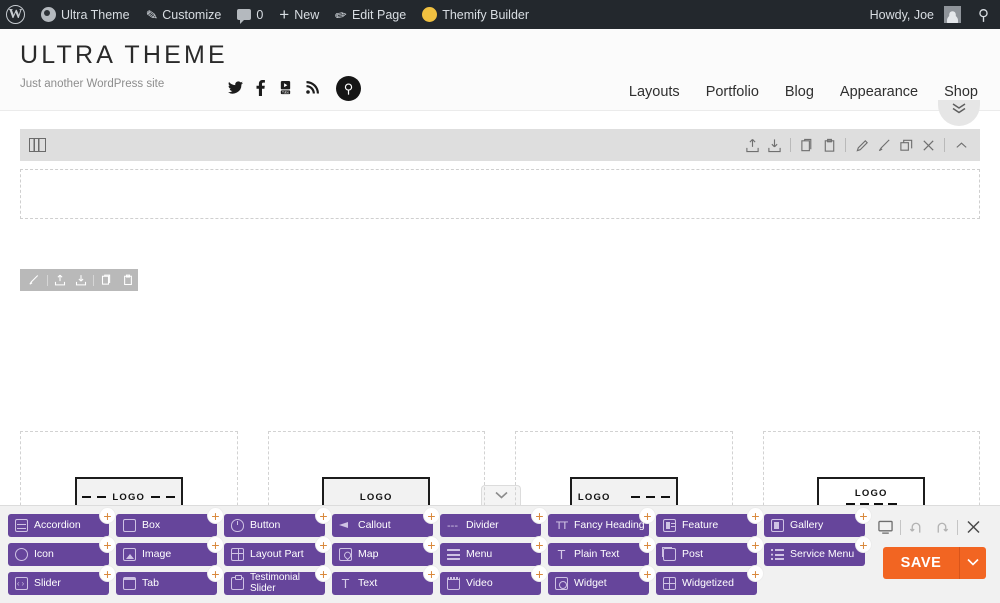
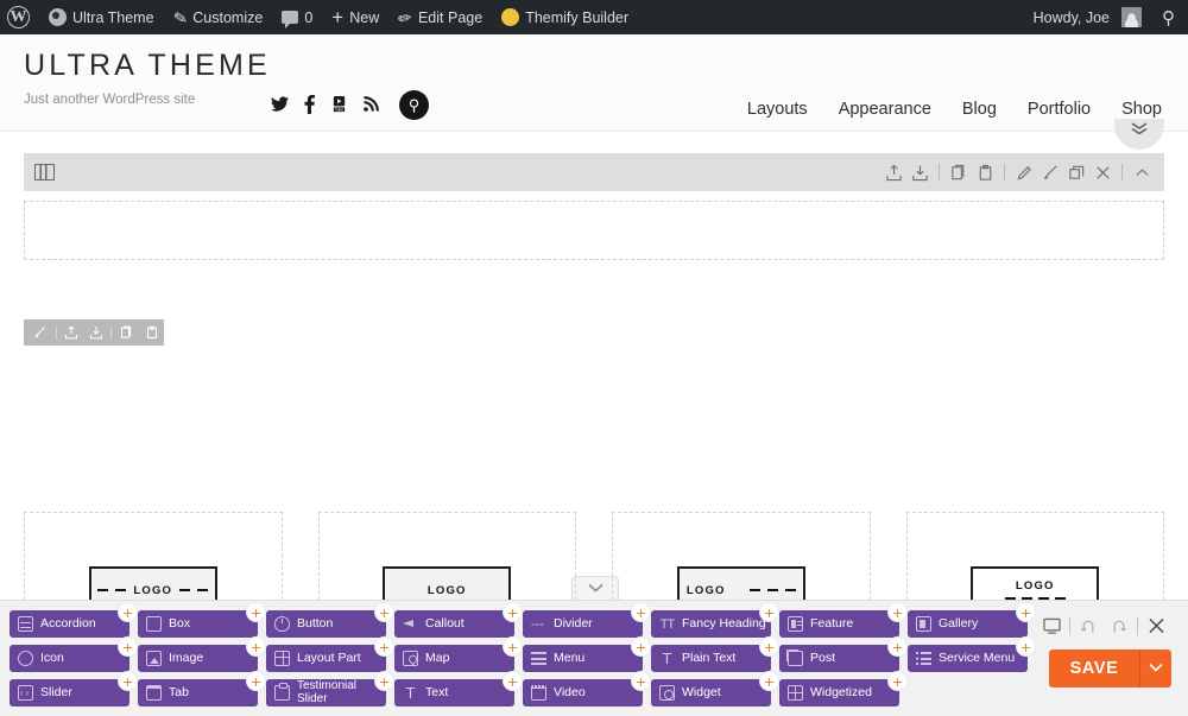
  W
  Ultra Theme
  Customize
  0
  +
  New
  Edit Page
  Themify Builder
  Howdy, Joe
  ⚲
  ULTRA THEME
  Just another WordPress site
  ⚲
  Layouts
- Portfolio
+ Appearance
  Blog
- Appearance
+ Portfolio
  Shop
  LOGO
  LOGO
  LOGO
  LOGO
  Accordion
  +
  Icon
  +
  Slider
  +
  Box
  +
  Image
  +
  Tab
  +
  Button
  +
  Layout Part
  +
  Testimonial Slider
  +
  Callout
  +
  Map
  +
  T
  Text
  +
  Divider
  +
  Menu
  +
  Video
  +
  TT
  Fancy Heading
  +
  T
  Plain Text
  +
  Widget
  +
  Feature
  +
  Post
  +
  Widgetized
  +
  Gallery
  +
  Service Menu
  +
  SAVE
